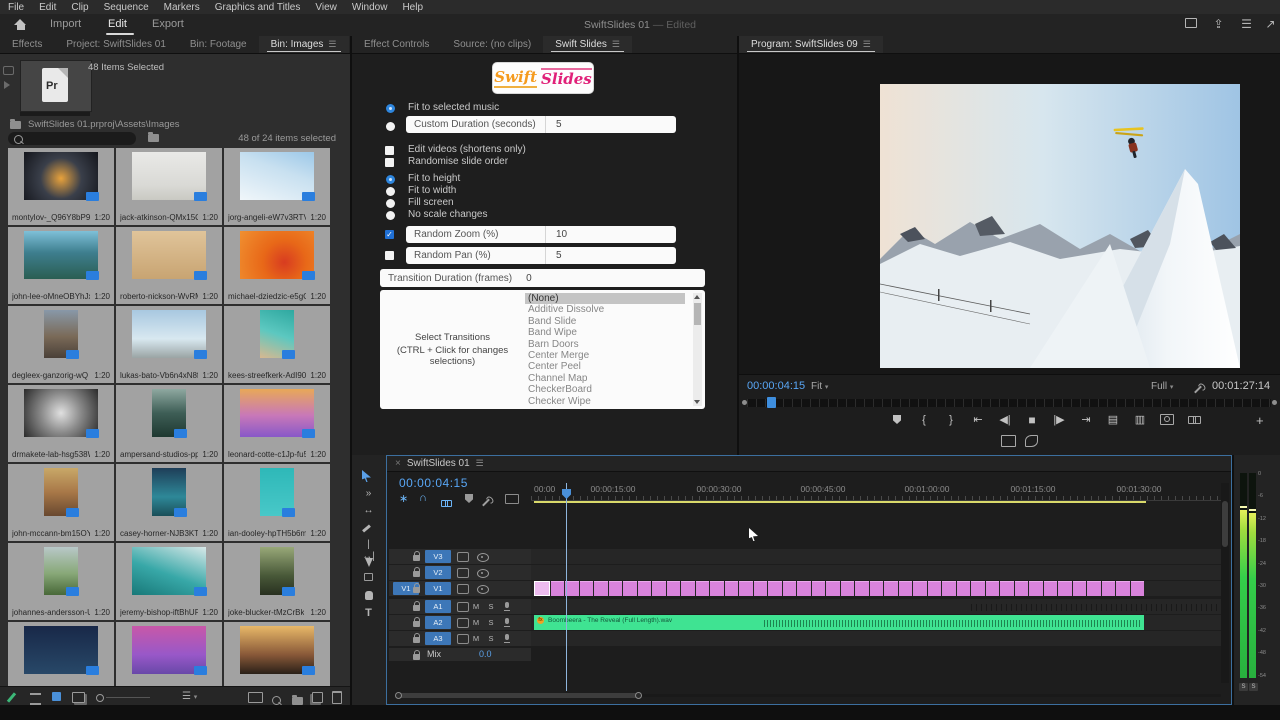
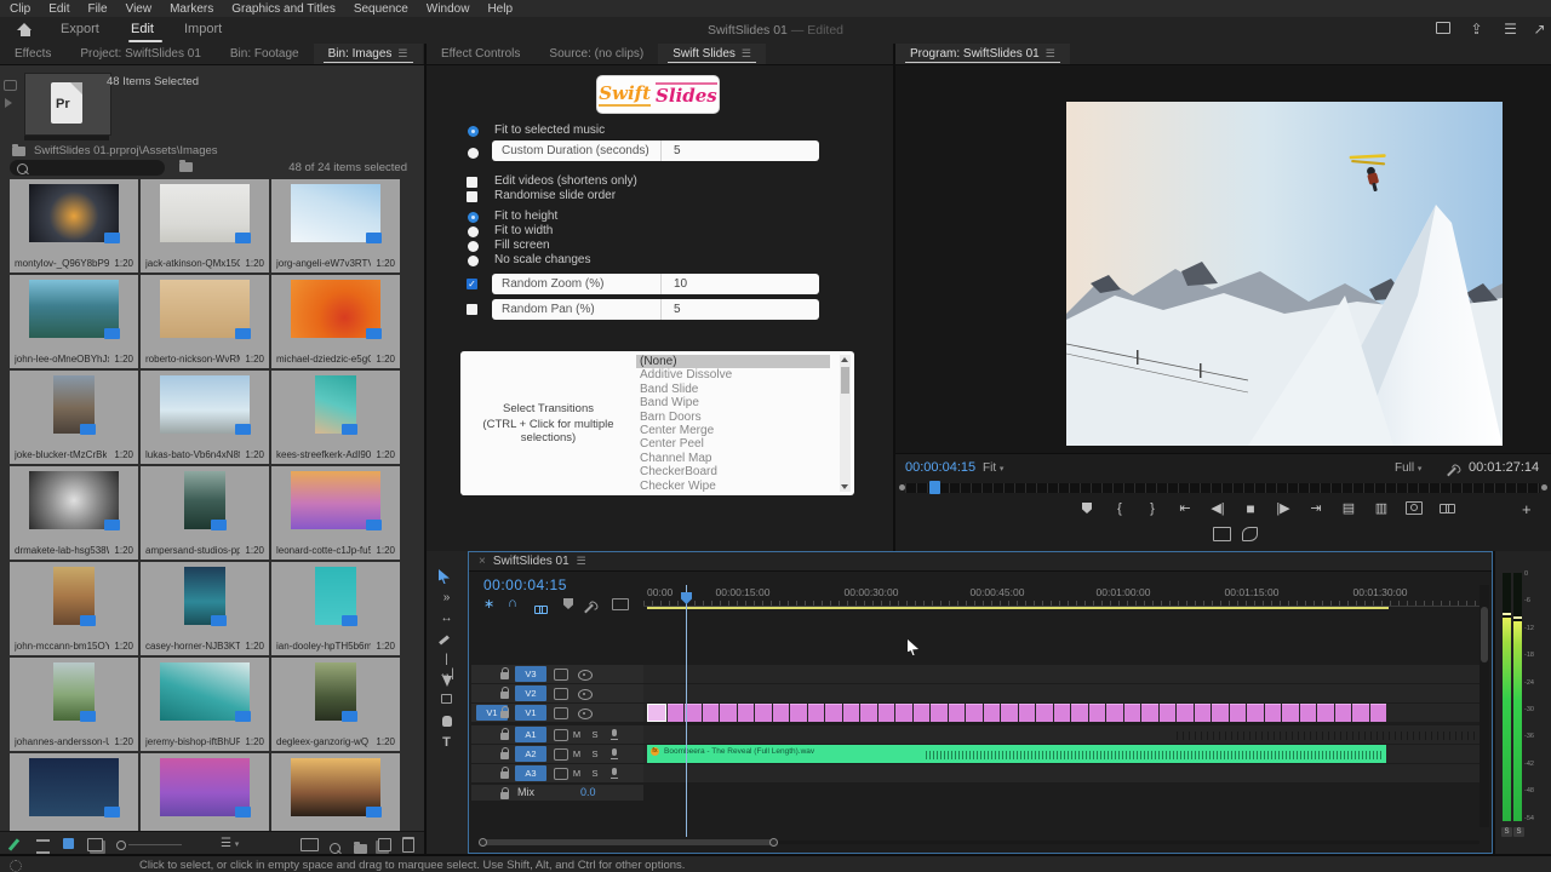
- File
+ Clip
  Edit
- Clip
+ File
- Sequence
+ View
  Markers
  Graphics and Titles
- View
+ Sequence
  Window
  Help
- Import
+ Export
  Edit
- Export
+ Import
  SwiftSlides 01 — Edited
  ⇪
  ☰
  ↗
  Effects
  Project: SwiftSlides 01
  Bin: Footage
  Bin: Images
  ☰
  Pr
  48 Items Selected
  SwiftSlides 01.prproj\Assets\Images
  48 of 24 items selected
  montylov-_Q96Y8bP9
  1:20
  jack-atkinson-QMx15
  1:20
  jorg-angeli-eW7v3RT
  1:20
  john-lee-oMneOBYhJ
  1:20
  roberto-nickson-WvR
  1:20
  michael-dziedzic-e5g
  1:20
- degleex-ganzorig-wQ
+ joke-blucker-tMzCrBk
  1:20
  lukas-bato-Vb6n4xN8
  1:20
  kees-streefkerk-AdI90
  1:20
  drmakete-lab-hsg538
  1:20
  ampersand-studios-pp
  1:20
  leonard-cotte-c1Jp-fu5
  1:20
  john-mccann-bm15OY
  1:20
  casey-horner-NJB3KT
  1:20
  ian-dooley-hpTH5b6m
  1:20
  johannes-andersson-
  1:20
  jeremy-bishop-iftBhUF
  1:20
- joke-blucker-tMzCrBk
+ degleex-ganzorig-wQ
  1:20
  Effect Controls
  Source: (no clips)
  Swift Slides
  ☰
  Swift
  Slides
  Fit to selected music
  Custom Duration (seconds)
  5
  Edit videos (shortens only)
  Randomise slide order
  Fit to height
  Fit to width
  Fill screen
  No scale changes
  ✓
  Random Zoom (%)
  10
  Random Pan (%)
  5
- Transition Duration (frames)
- 0
  Select Transitions
- (CTRL + Click for changes selections)
+ (CTRL + Click for multiple selections)
  (None)
  Additive Dissolve
  Band Slide
  Band Wipe
  Barn Doors
  Center Merge
  Center Peel
  Channel Map
  CheckerBoard
  Checker Wipe
- Program: SwiftSlides 09
+ Program: SwiftSlides 01
  ☰
  00:00:04:15
  Fit
  Full
  00:01:27:14
  {
  }
  ⇤
  ◀|
  ■
  |▶
  ⇥
  ▤
  ▥
  +
  »
  ↔
  |↔|
  T
  ×
  SwiftSlides 01
  ☰
  00:00:04:15
  ∗
  ∩
  00:00
  00:00:15:00
  00:00:30:00
  00:00:45:00
  00:01:00:00
  00:01:15:00
  00:01:30:00
  V3
  V2
  V1
  V1
  A1
  M
  S
  A2
  M
  S
  A3
  M
  S
  Mix
  0.0
+ Click to select, or click in empty space and drag to marquee select. Use Shift, Alt, and Ctrl for other options.
